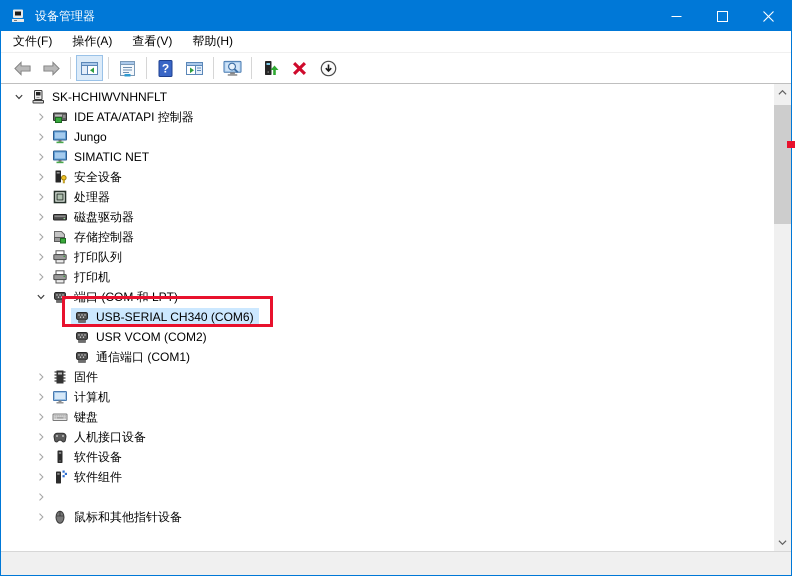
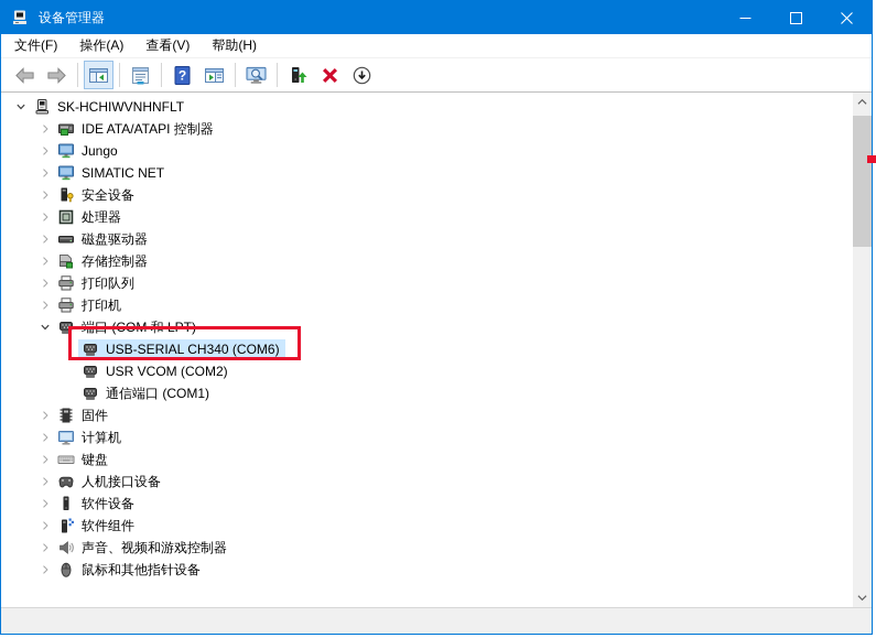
  设备管理器
  文件(F)
  操作(A)
  查看(V)
  帮助(H)
  ?
  SK-HCHIWVNHNFLT
  IDE ATA/ATAPI 控制器
  Jungo
  SIMATIC NET
  安全设备
  处理器
  磁盘驱动器
  存储控制器
  打印队列
  打印机
  端口 (COM 和 LPT)
  USB-SERIAL CH340 (COM6)
  USR VCOM (COM2)
  通信端口 (COM1)
  固件
  计算机
  键盘
  人机接口设备
  软件设备
  软件组件
+ 声音、视频和游戏控制器
  鼠标和其他指针设备
